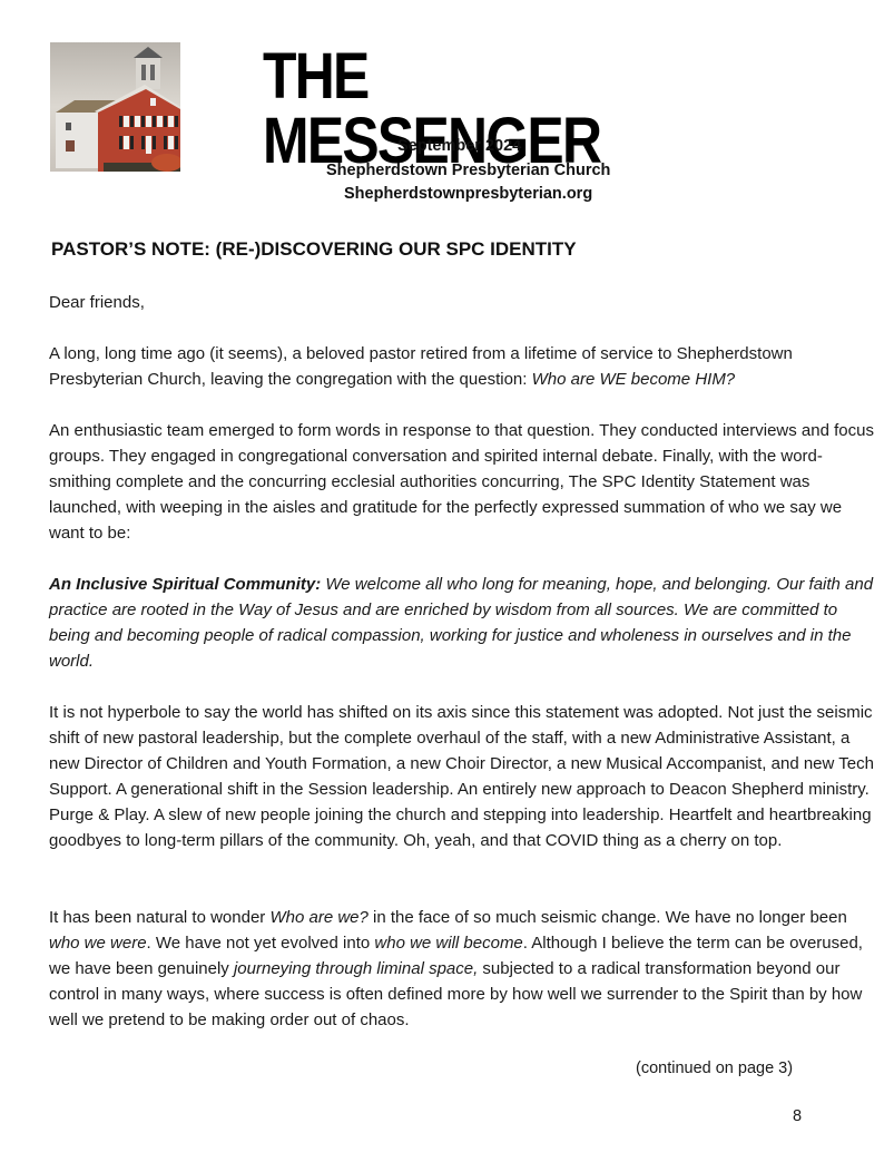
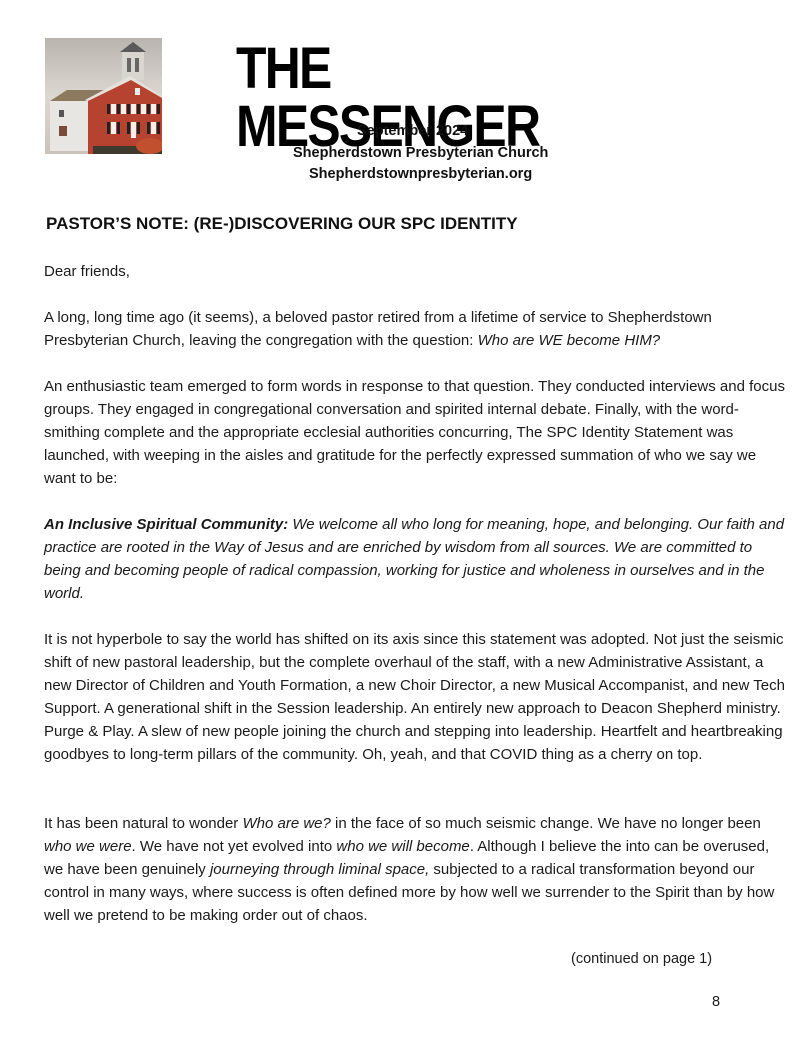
  THE MESSENGER
  September 2024
  Shepherdstown Presbyterian Church
  Shepherdstownpresbyterian.org
  PASTOR’S NOTE: (RE-)DISCOVERING OUR SPC IDENTITY
  Dear friends,
  A long, long time ago (it seems), a beloved pastor retired from a lifetime of service to Shepherdstown Presbyterian Church, leaving the congregation with the question: Who are WE become HIM?
- An enthusiastic team emerged to form words in response to that question. They conducted interviews and focus groups. They engaged in congregational conversation and spirited internal debate. Finally, with the word-smithing complete and the concurring ecclesial authorities concurring, The SPC Identity Statement was launched, with weeping in the aisles and gratitude for the perfectly expressed summation of who we say we want to be:
+ An enthusiastic team emerged to form words in response to that question. They conducted interviews and focus groups. They engaged in congregational conversation and spirited internal debate. Finally, with the word-smithing complete and the appropriate ecclesial authorities concurring, The SPC Identity Statement was launched, with weeping in the aisles and gratitude for the perfectly expressed summation of who we say we want to be:
  An Inclusive Spiritual Community: We welcome all who long for meaning, hope, and belonging. Our faith and practice are rooted in the Way of Jesus and are enriched by wisdom from all sources. We are committed to being and becoming people of radical compassion, working for justice and wholeness in ourselves and in the world.
  It is not hyperbole to say the world has shifted on its axis since this statement was adopted. Not just the seismic shift of new pastoral leadership, but the complete overhaul of the staff, with a new Administrative Assistant, a new Director of Children and Youth Formation, a new Choir Director, a new Musical Accompanist, and new Tech Support. A generational shift in the Session leadership. An entirely new approach to Deacon Shepherd ministry. Purge & Play. A slew of new people joining the church and stepping into leadership. Heartfelt and heartbreaking goodbyes to long-term pillars of the community. Oh, yeah, and that COVID thing as a cherry on top.
- It has been natural to wonder Who are we? in the face of so much seismic change. We have no longer been who we were. We have not yet evolved into who we will become. Although I believe the term can be overused, we have been genuinely journeying through liminal space, subjected to a radical transformation beyond our control in many ways, where success is often defined more by how well we surrender to the Spirit than by how well we pretend to be making order out of chaos.
+ It has been natural to wonder Who are we? in the face of so much seismic change. We have no longer been who we were. We have not yet evolved into who we will become. Although I believe the into can be overused, we have been genuinely journeying through liminal space, subjected to a radical transformation beyond our control in many ways, where success is often defined more by how well we surrender to the Spirit than by how well we pretend to be making order out of chaos.
- (continued on page 3)
+ (continued on page 1)
  8
